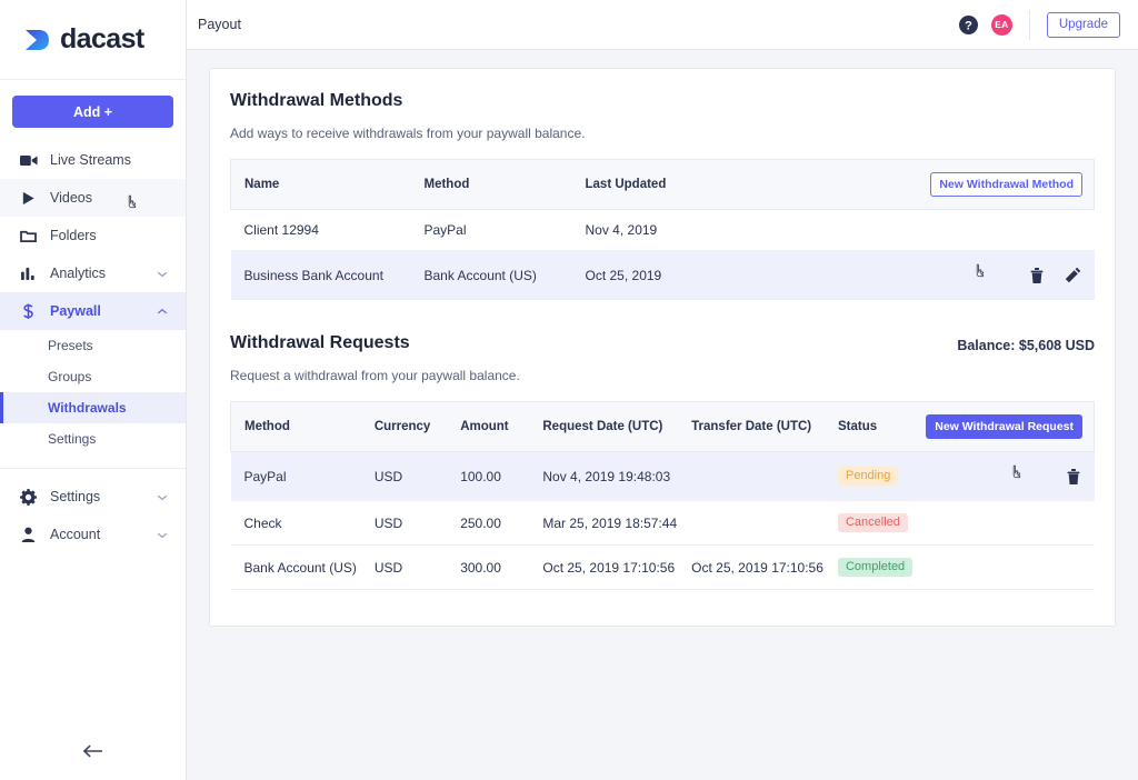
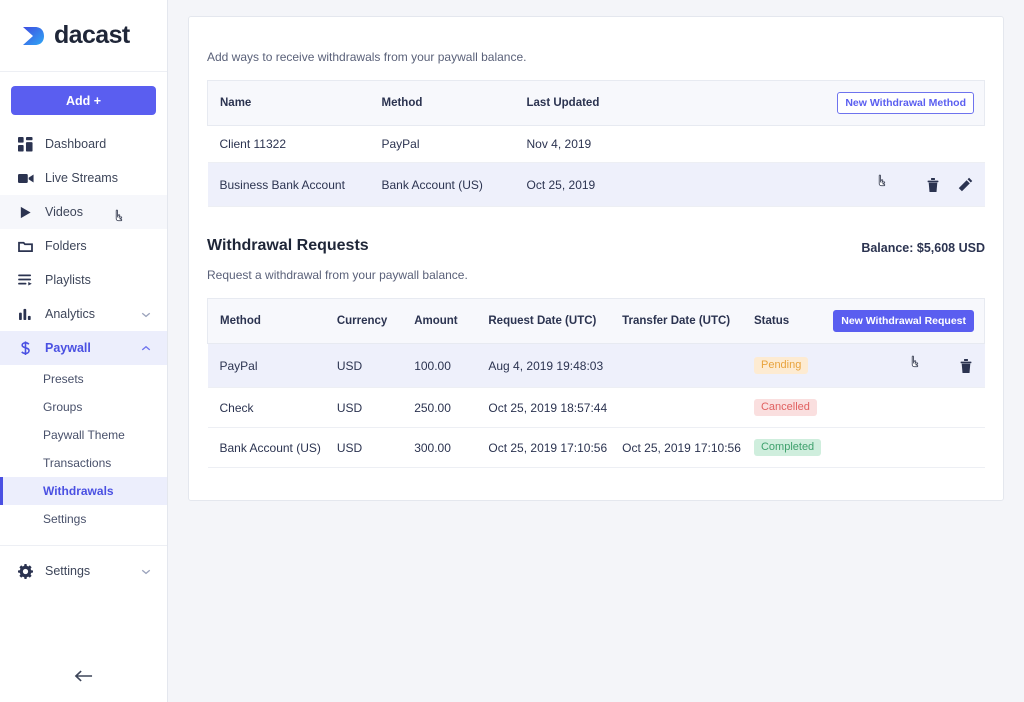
  dacast
  Add +
+ Dashboard
  Live Streams
  Videos
  Folders
+ Playlists
  Analytics
  Paywall
  Presets
  Groups
+ Paywall Theme
+ Transactions
  Withdrawals
  Settings
  Settings
- Account
- Payout
- ?
- EA
- Upgrade
- Withdrawal Methods
  Add ways to receive withdrawals from your paywall balance.
  Name	Method	Last Updated	New Withdrawal Method
- Client 12994	PayPal	Nov 4, 2019
+ Client 11322	PayPal	Nov 4, 2019
  Business Bank Account	Bank Account (US)	Oct 25, 2019
  Withdrawal Requests
  Balance: $5,608 USD
  Request a withdrawal from your paywall balance.
  Method	Currency	Amount	Request Date (UTC)	Transfer Date (UTC)	Status	New Withdrawal Request
- PayPal	USD	100.00	Nov 4, 2019 19:48:03		Pending
+ PayPal	USD	100.00	Aug 4, 2019 19:48:03		Pending
- Check	USD	250.00	Mar 25, 2019 18:57:44		Cancelled
+ Check	USD	250.00	Oct 25, 2019 18:57:44		Cancelled
  Bank Account (US)	USD	300.00	Oct 25, 2019 17:10:56	Oct 25, 2019 17:10:56	Completed
